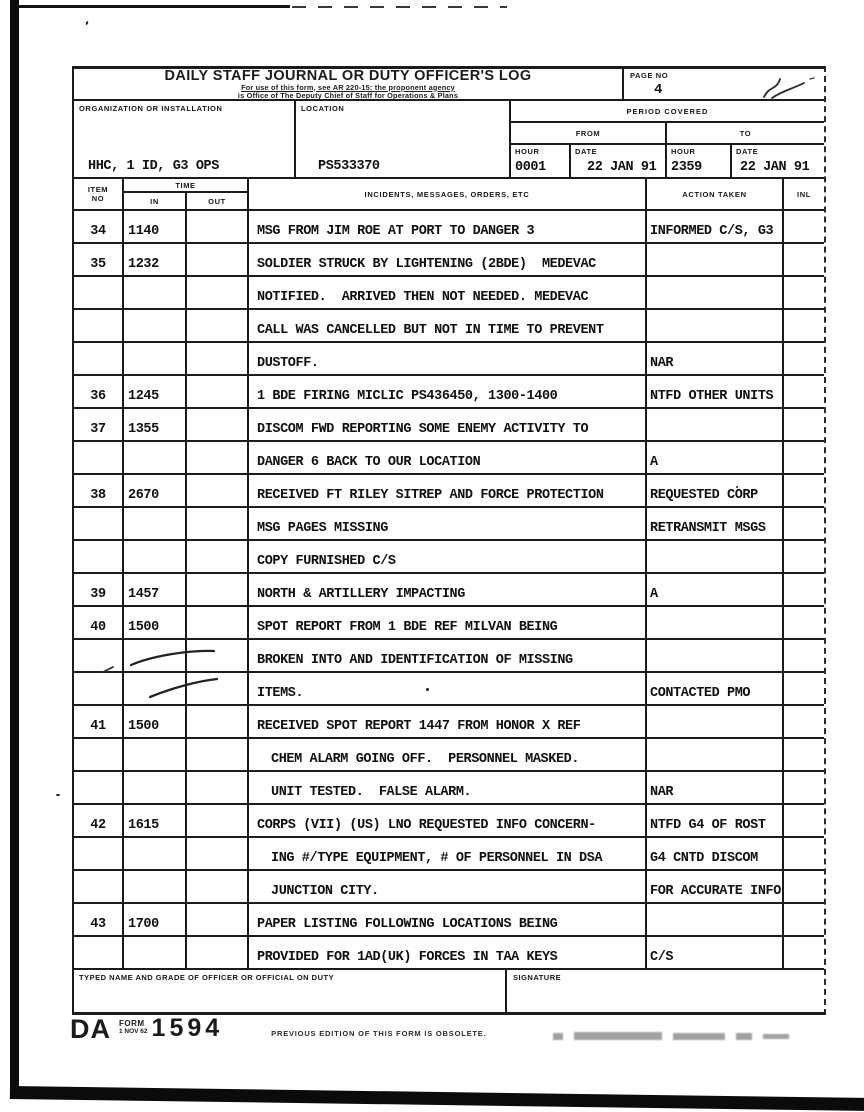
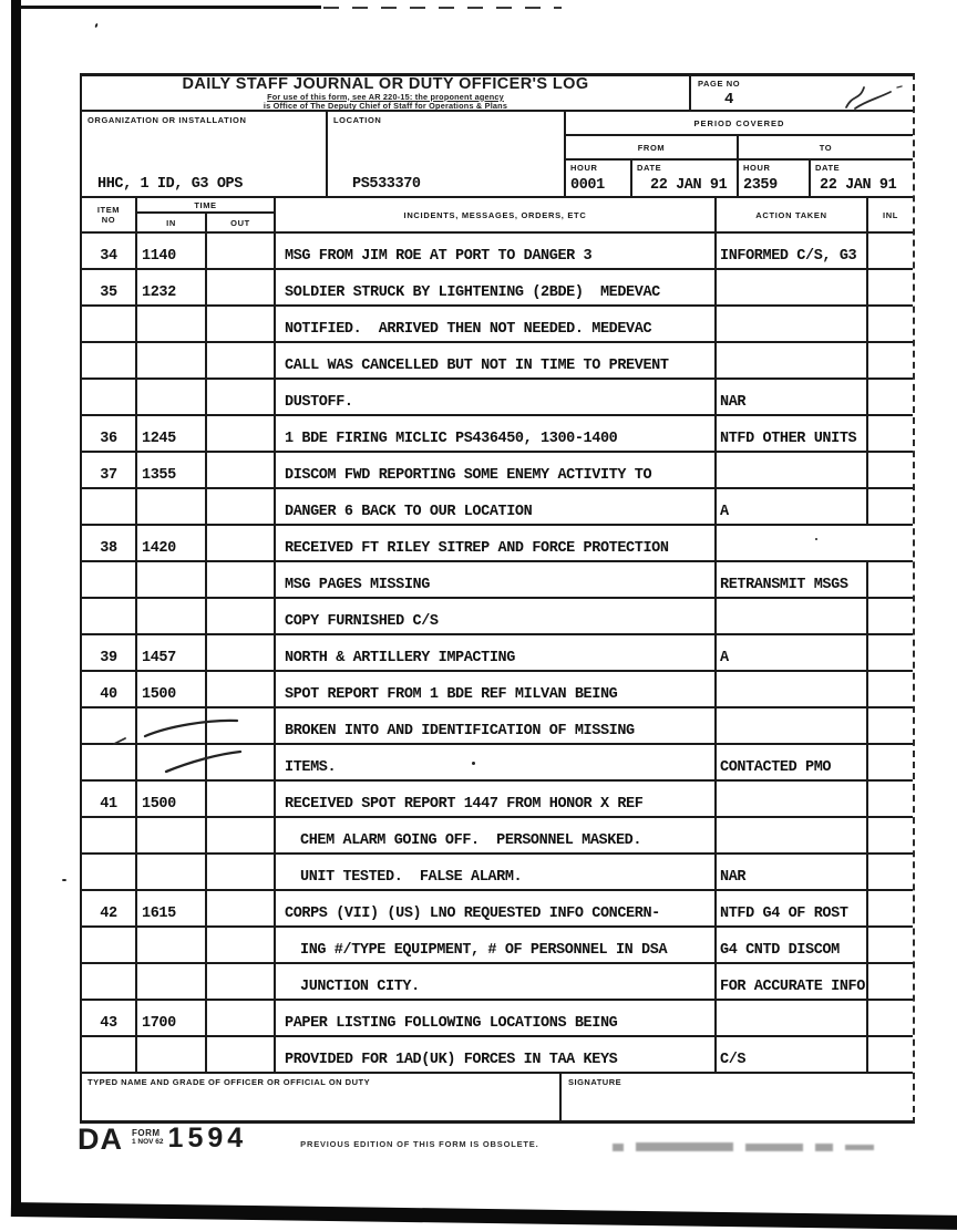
  DAILY STAFF JOURNAL OR DUTY OFFICER'S LOG
  For use of this form, see AR 220-15: the proponent agency
  is Office of The Deputy Chief of Staff for Operations & Plans
  PAGE NO
  4
  ORGANIZATION OR INSTALLATION
  HHC, 1 ID, G3 OPS
  LOCATION
  PS533370
  PERIOD COVERED
  FROM
  TO
  HOUR
  0001
  DATE
  22 JAN 91
  HOUR
  2359
  DATE
  22 JAN 91
  ITEM
  NO
  TIME
  IN
  OUT
  INCIDENTS, MESSAGES, ORDERS, ETC
  ACTION TAKEN
  INL
  34
  1140
  MSG FROM JIM ROE AT PORT TO DANGER 3
  INFORMED C/S, G3
  35
  1232
  SOLDIER STRUCK BY LIGHTENING (2BDE) MEDEVAC
  NOTIFIED. ARRIVED THEN NOT NEEDED. MEDEVAC
  CALL WAS CANCELLED BUT NOT IN TIME TO PREVENT
  DUSTOFF.
  NAR
  36
  1245
  1 BDE FIRING MICLIC PS436450, 1300-1400
  NTFD OTHER UNITS
  37
  1355
  DISCOM FWD REPORTING SOME ENEMY ACTIVITY TO
  DANGER 6 BACK TO OUR LOCATION
  A
  38
- 2670
+ 1420
  RECEIVED FT RILEY SITREP AND FORCE PROTECTION
- REQUESTED CORP
  MSG PAGES MISSING
  RETRANSMIT MSGS
  COPY FURNISHED C/S
  39
  1457
  NORTH & ARTILLERY IMPACTING
  A
  40
  1500
  SPOT REPORT FROM 1 BDE REF MILVAN BEING
  BROKEN INTO AND IDENTIFICATION OF MISSING
  ITEMS.
  CONTACTED PMO
  41
  1500
  RECEIVED SPOT REPORT 1447 FROM HONOR X REF
  CHEM ALARM GOING OFF. PERSONNEL MASKED.
  UNIT TESTED. FALSE ALARM.
  NAR
  42
  1615
  CORPS (VII) (US) LNO REQUESTED INFO CONCERN-
  NTFD G4 OF ROST
  ING #/TYPE EQUIPMENT, # OF PERSONNEL IN DSA
  G4 CNTD DISCOM
  JUNCTION CITY.
  FOR ACCURATE INFO
  43
  1700
  PAPER LISTING FOLLOWING LOCATIONS BEING
  PROVIDED FOR 1AD(UK) FORCES IN TAA KEYS
  C/S
  TYPED NAME AND GRADE OF OFFICER OR OFFICIAL ON DUTY
  SIGNATURE
  DA
  FORM
  1594
  PREVIOUS EDITION OF THIS FORM IS OBSOLETE.
